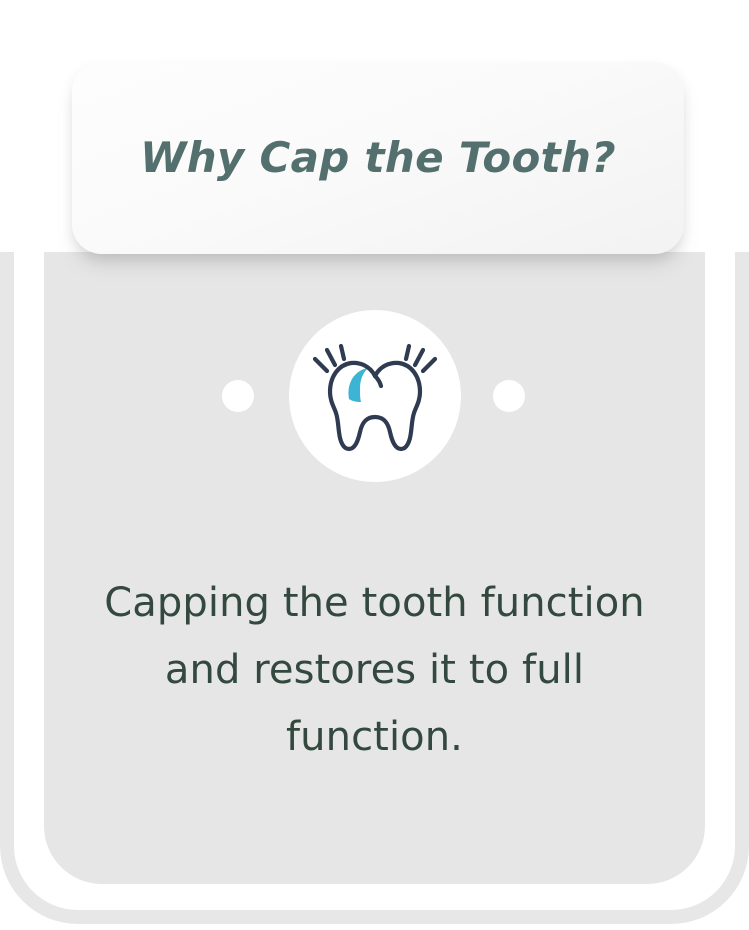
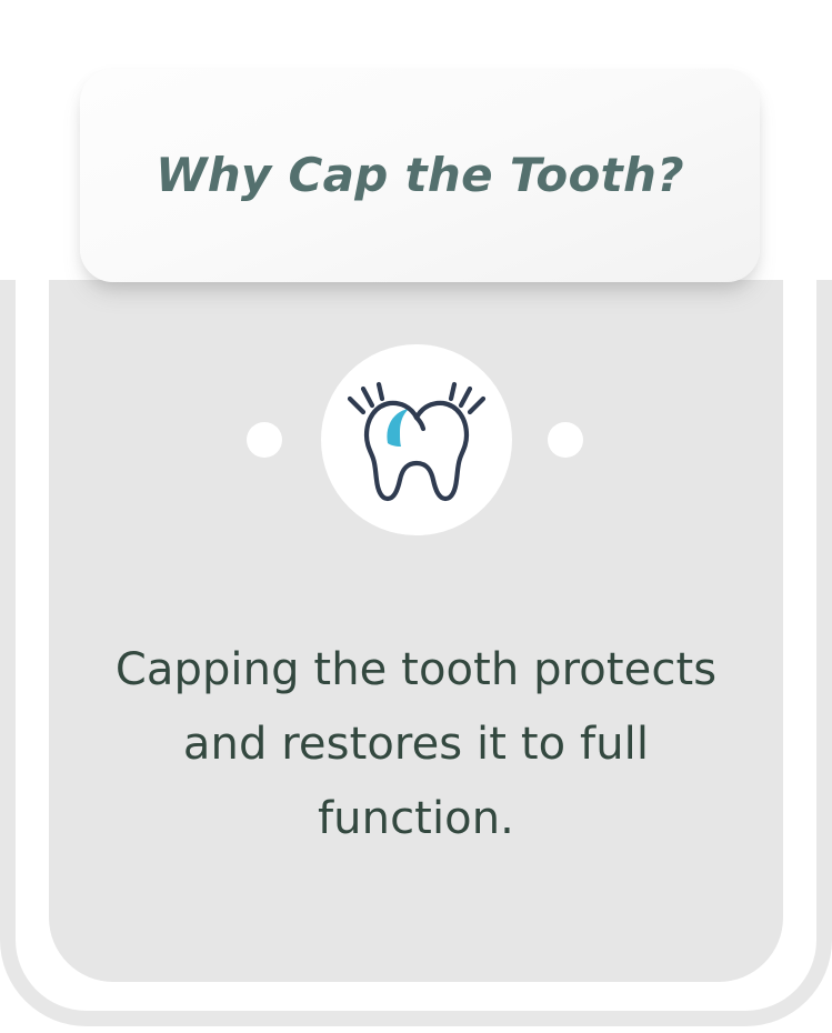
  Why Cap the Tooth?
- Capping the tooth function and restores it to full function.
+ Capping the tooth protects and restores it to full function.
